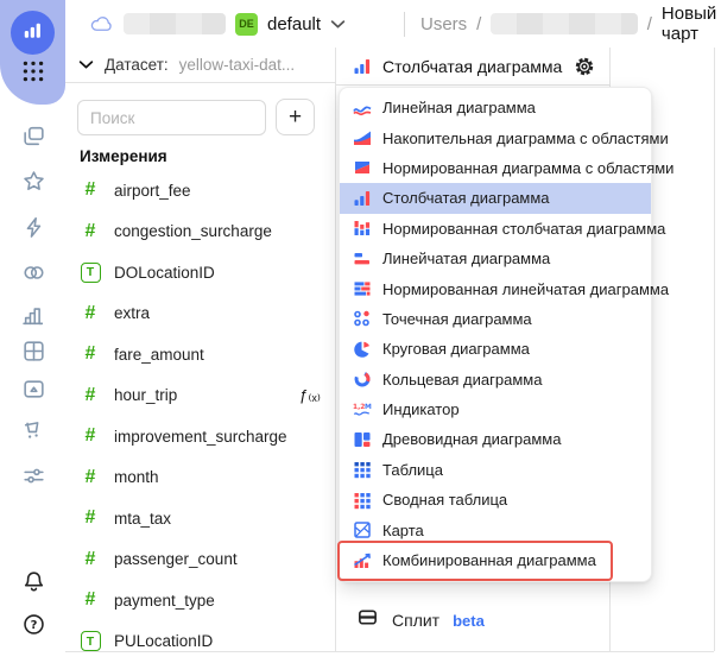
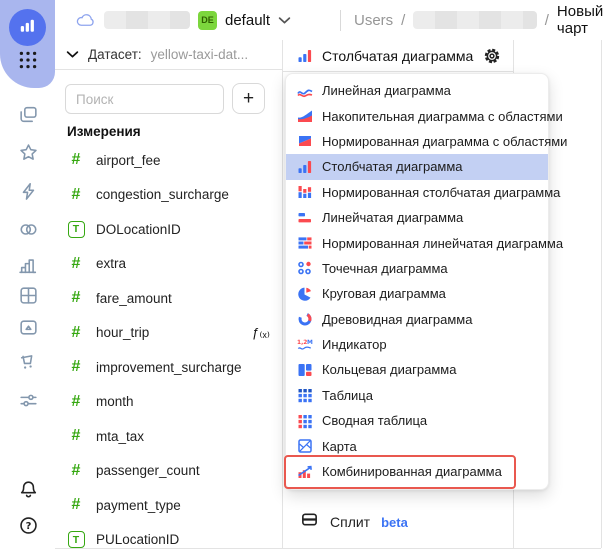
  ?
  DE
  default
  Users
  /
  /
  Новый чарт
  Датасет:
  yellow-taxi-dat...
  Поиск
  +
  Измерения
  #
  airport_fee
  #
  congestion_surcharge
  T
  DOLocationID
  #
  extra
  #
  fare_amount
  #
  hour_trip
  ƒ₍ₓ₎
  #
  improvement_surcharge
  #
  month
  #
  mta_tax
  #
  passenger_count
  #
  payment_type
  T
  PULocationID
  Столбчатая диаграмма
  Линейная диаграмма
  Накопительная диаграмма с областями
  Нормированная диаграмма с областями
  Столбчатая диаграмма
  Нормированная столбчатая диаграмма
  Линейчатая диаграмма
  Нормированная линейчатая диаграмма
  Точечная диаграмма
  Круговая диаграмма
- Кольцевая диаграмма
+ Древовидная диаграмма
  Индикатор
- Древовидная диаграмма
+ Кольцевая диаграмма
  Таблица
  Сводная таблица
  Карта
  Комбинированная диаграмма
  Сплит
  beta
